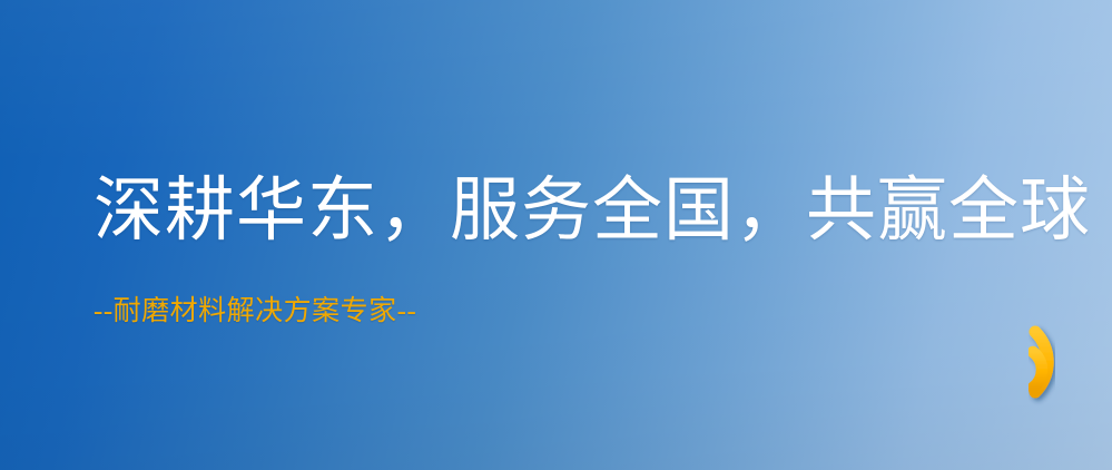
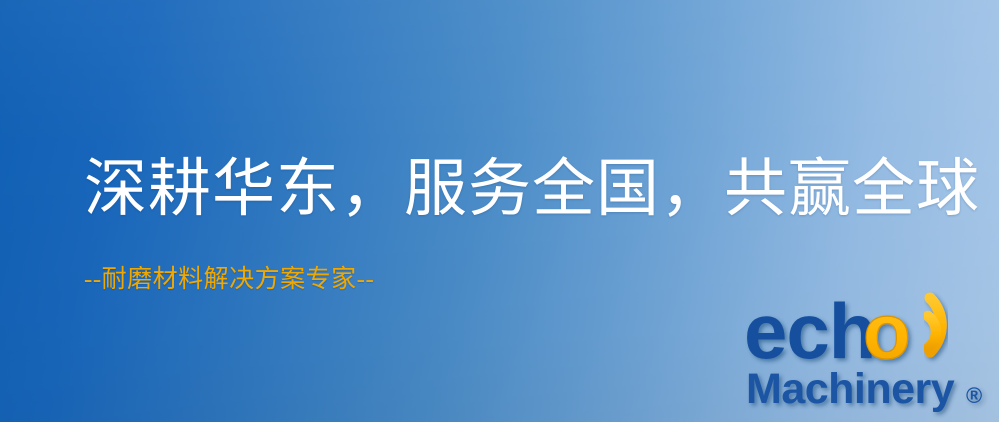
  深耕华东，服务全国，共赢全球
  --耐磨材料解决方案专家--
+ ech
+ o
+ Machinery
+ ®
